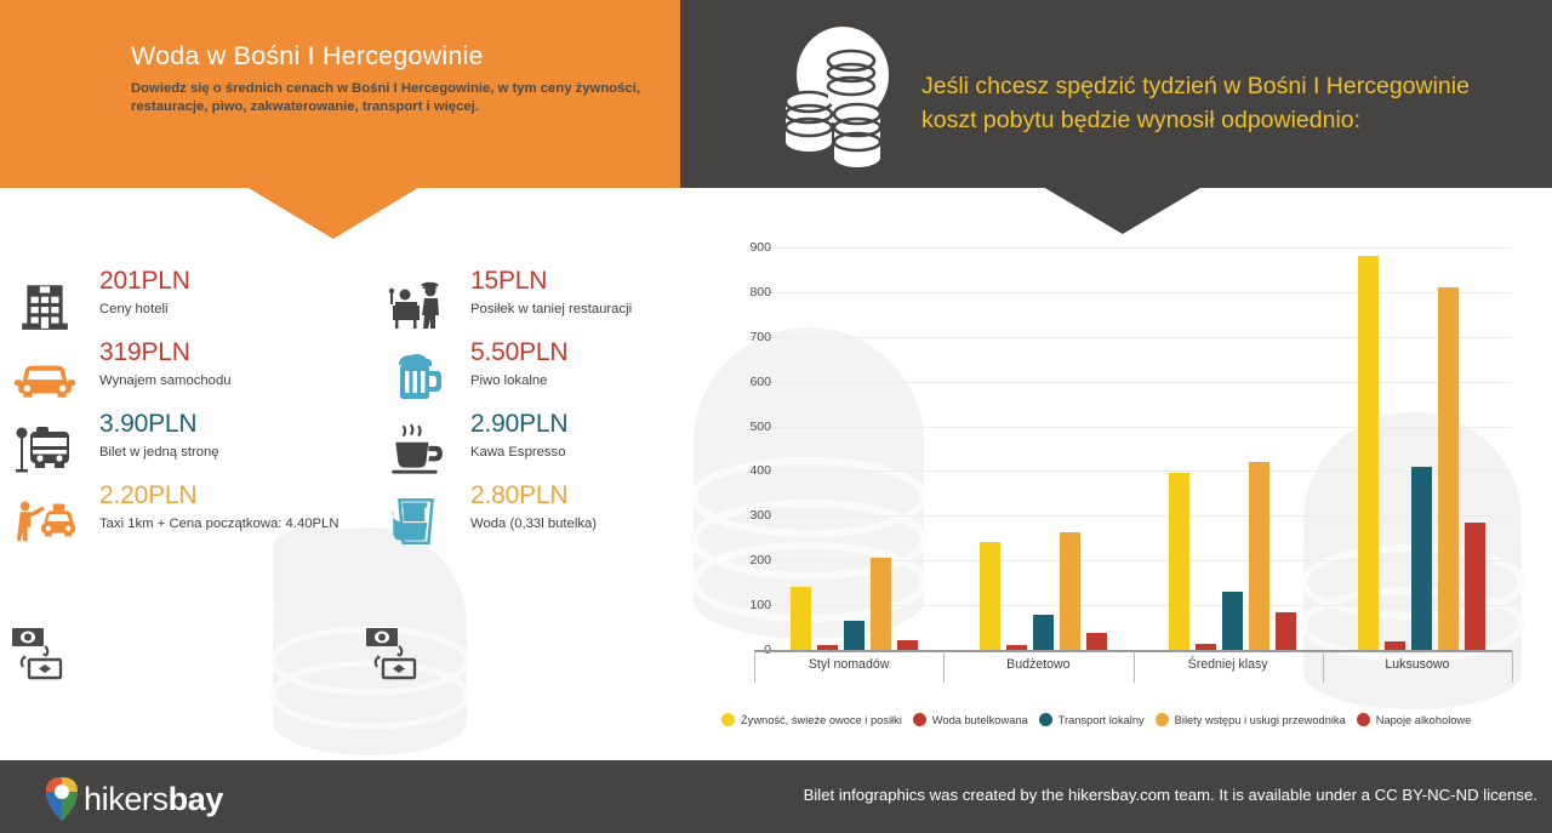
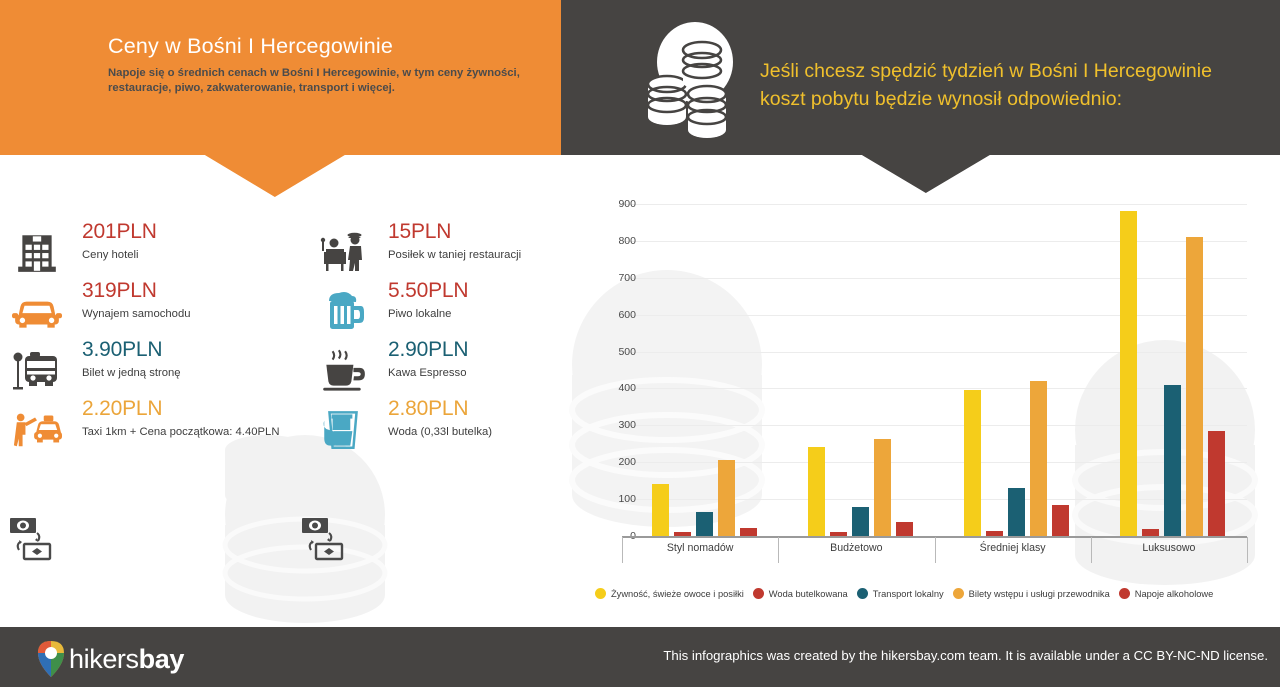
- Woda w Bośni I Hercegowinie
+ Ceny w Bośni I Hercegowinie
- Dowiedz się o średnich cenach w Bośni I Hercegowinie, w tym ceny żywności, restauracje, piwo, zakwaterowanie, transport i więcej.
+ Napoje się o średnich cenach w Bośni I Hercegowinie, w tym ceny żywności, restauracje, piwo, zakwaterowanie, transport i więcej.
  Jeśli chcesz spędzić tydzień w Bośni I Hercegowinie koszt pobytu będzie wynosił odpowiednio:
  201PLN
  Ceny hoteli
  319PLN
  Wynajem samochodu
  3.90PLN
  Bilet w jedną stronę
  2.20PLN
  Taxi 1km + Cena początkowa: 4.40PLN
  15PLN
  Posiłek w taniej restauracji
  5.50PLN
  Piwo lokalne
  2.90PLN
  Kawa Espresso
  2.80PLN
  Woda (0,33l butelka)
  100
  200
  300
  400
  500
  600
  700
  800
  900
  Styl nomadów
  Budżetowo
  Średniej klasy
  Luksusowo
  Żywność, świeże owoce i posiłki
  Woda butelkowana
  Transport lokalny
  Bilety wstępu i usługi przewodnika
  Napoje alkoholowe
  hikersbay
- Bilet infographics was created by the hikersbay.com team. It is available under a CC BY-NC-ND license.
+ This infographics was created by the hikersbay.com team. It is available under a CC BY-NC-ND license.
